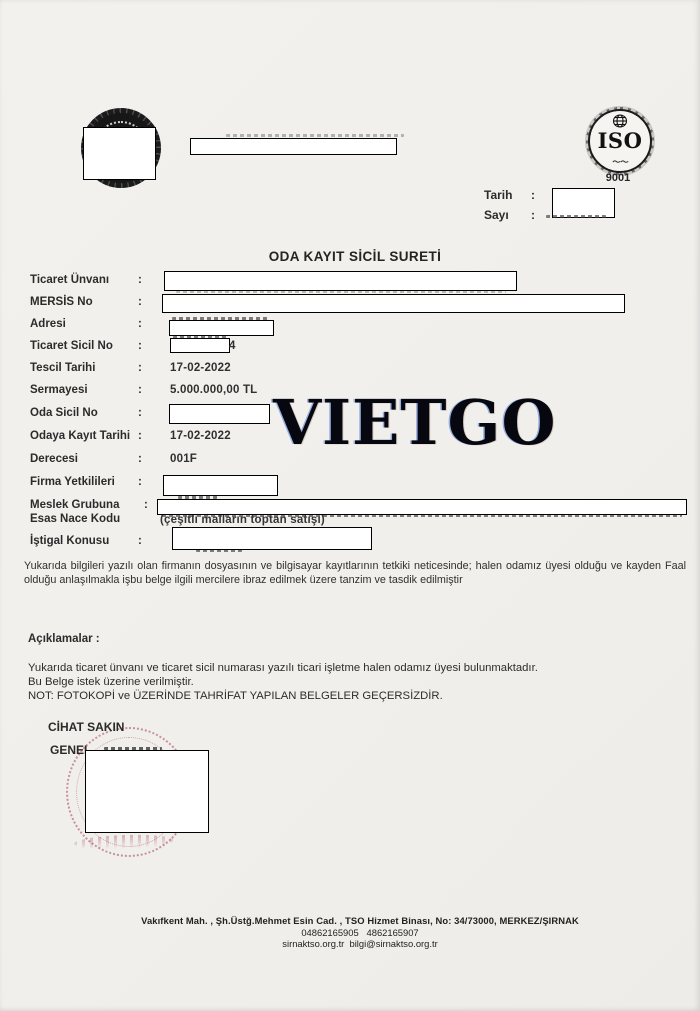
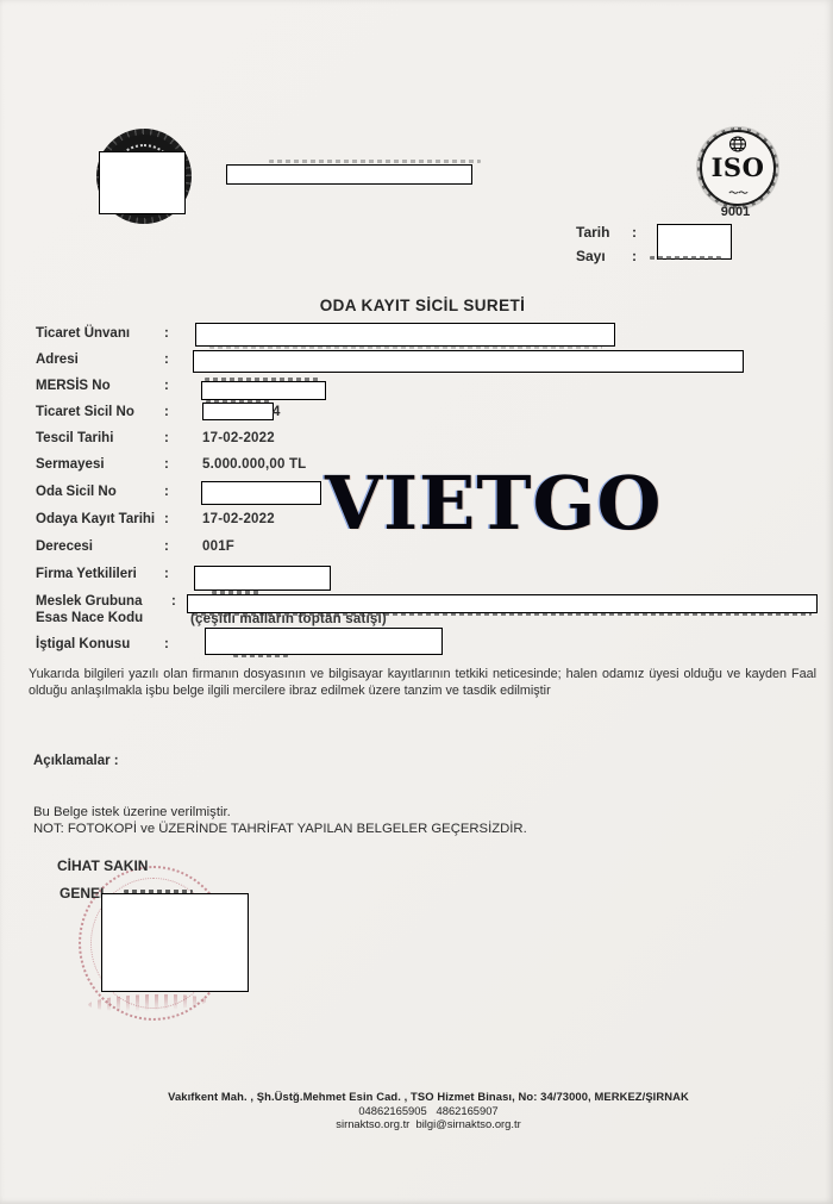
  ISO
  〜〜
  9001
  Tarih
  :
  Sayı
  :
  ODA KAYIT SİCİL SURETİ
  Ticaret Ünvanı
  :
- MERSİS No
+ Adresi
  :
- Adresi
+ MERSİS No
  :
  Ticaret Sicil No
  :
  4
  Tescil Tarihi
  :
  17-02-2022
  Sermayesi
  :
  5.000.000,00 TL
  Oda Sicil No
  :
  Odaya Kayıt Tarihi
  :
  17-02-2022
  Derecesi
  :
  001F
  Firma Yetkilileri
  :
  Meslek Grubuna
  Esas Nace Kodu
  :
  (çeşitli malların toptan satışı)
  İştigal Konusu
  :
  VIETGO
  Yukarıda bilgileri yazılı olan firmanın dosyasının ve bilgisayar kayıtlarının tetkiki neticesinde; halen odamız üyesi olduğu ve kayden Faal olduğu anlaşılmakla işbu belge ilgili mercilere ibraz edilmek üzere tanzim ve tasdik edilmiştir
  Açıklamalar :
- Yukarıda ticaret ünvanı ve ticaret sicil numarası yazılı ticari işletme halen odamız üyesi bulunmaktadır.
  Bu Belge istek üzerine verilmiştir.
  NOT: FOTOKOPİ ve ÜZERİNDE TAHRİFAT YAPILAN BELGELER GEÇERSİZDİR.
  CİHAT SAKIN
  GENE
  Vakıfkent Mah. , Şh.Üstğ.Mehmet Esin Cad. , TSO Hizmet Binası, No: 34/73000, MERKEZ/ŞIRNAK
  04862165905 4862165907
  sirnaktso.org.tr bilgi@sirnaktso.org.tr
